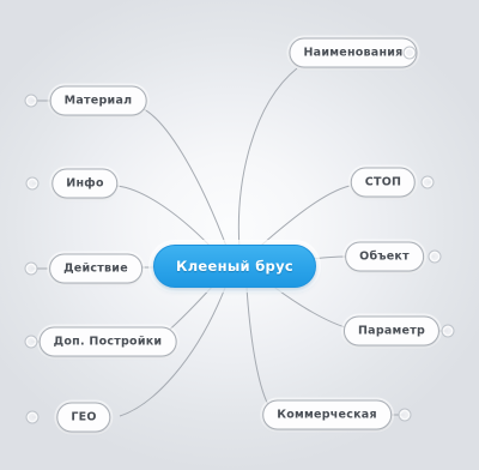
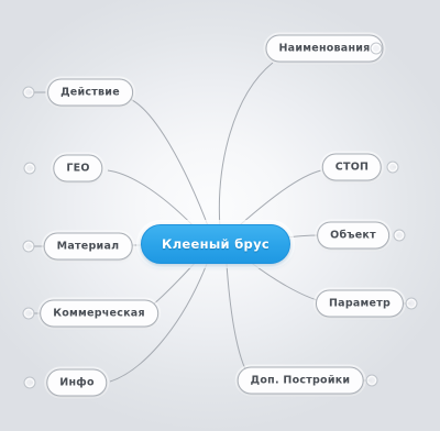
  Наименования
- Материал
+ Действие
- Инфо
+ ГЕО
- Действие
+ Материал
- Доп. Постройки
+ Коммерческая
- ГЕО
+ Инфо
  СТОП
  Объект
  Параметр
- Коммерческая
+ Доп. Постройки
  Клееный брус
